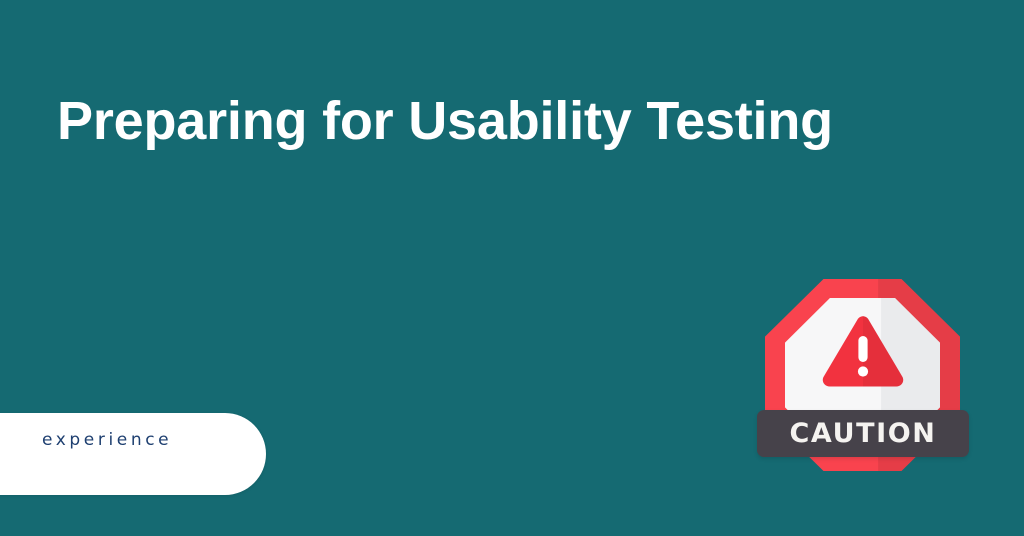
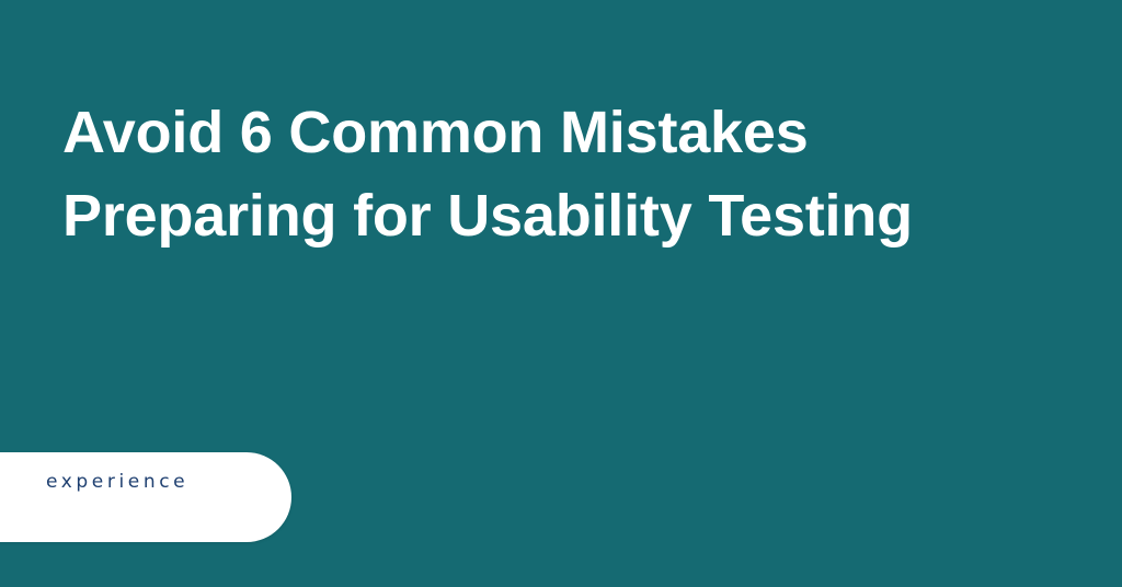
+ Avoid 6 Common Mistakes
  Preparing for Usability Testing
  experience
- CAUTION
